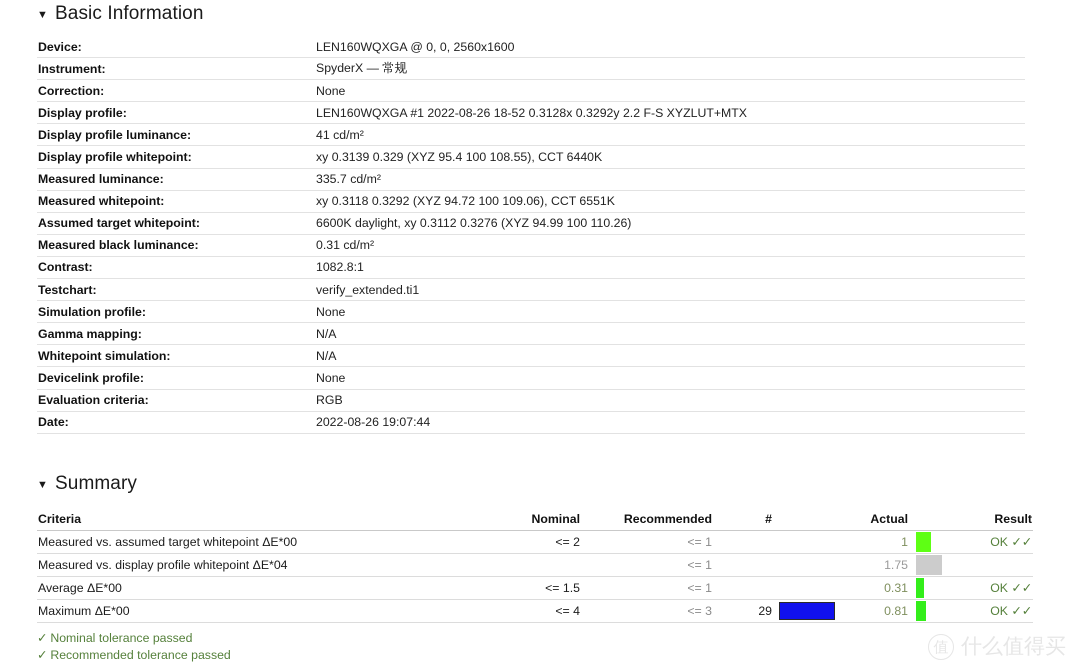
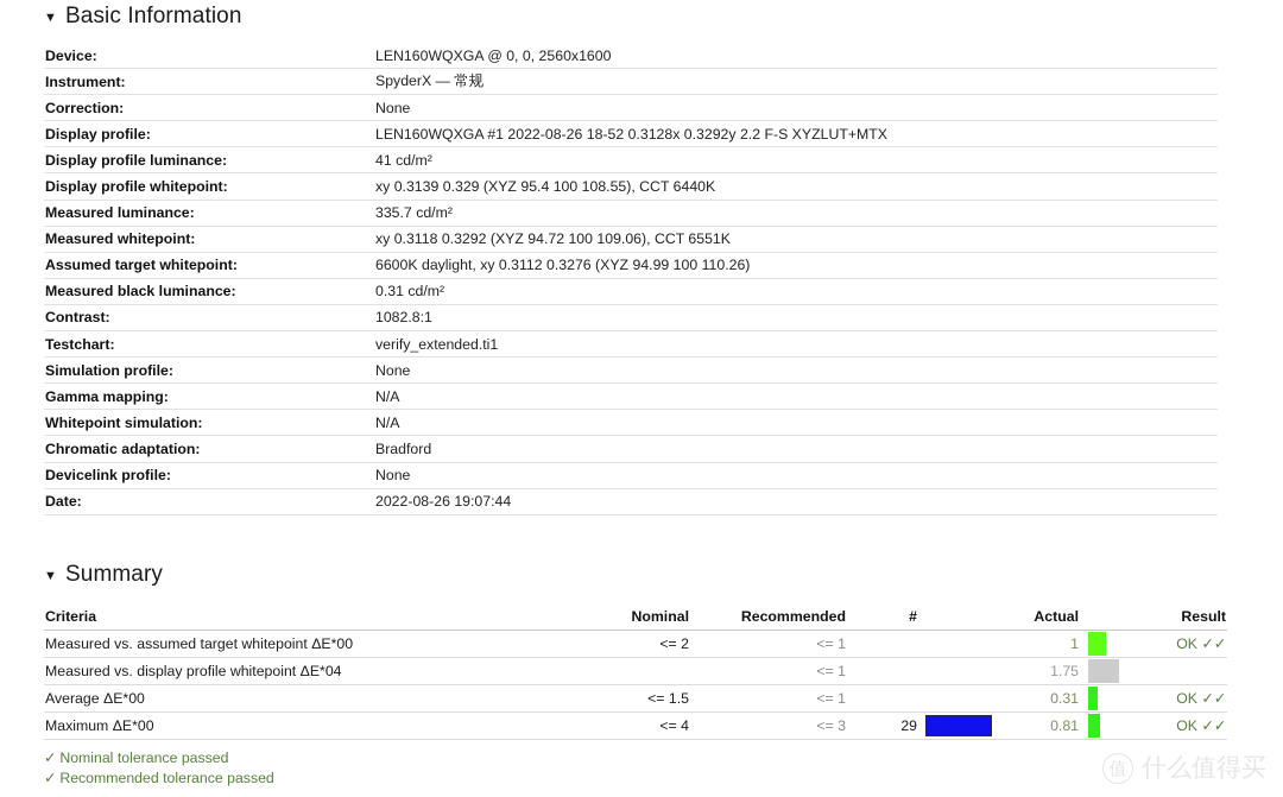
  ▼
  Basic Information
  Device:	LEN160WQXGA @ 0, 0, 2560x1600
  Instrument:	SpyderX — 常规
  Correction:	None
  Display profile:	LEN160WQXGA #1 2022-08-26 18-52 0.3128x 0.3292y 2.2 F-S XYZLUT+MTX
  Display profile luminance:	41 cd/m²
  Display profile whitepoint:	xy 0.3139 0.329 (XYZ 95.4 100 108.55), CCT 6440K
  Measured luminance:	335.7 cd/m²
  Measured whitepoint:	xy 0.3118 0.3292 (XYZ 94.72 100 109.06), CCT 6551K
  Assumed target whitepoint:	6600K daylight, xy 0.3112 0.3276 (XYZ 94.99 100 110.26)
  Measured black luminance:	0.31 cd/m²
  Contrast:	1082.8:1
  Testchart:	verify_extended.ti1
  Simulation profile:	None
  Gamma mapping:	N/A
  Whitepoint simulation:	N/A
+ Chromatic adaptation:	Bradford
  Devicelink profile:	None
- Evaluation criteria:	RGB
  Date:	2022-08-26 19:07:44
  ▼
  Summary
  Criteria	Nominal	Recommended	#		Actual		Result
  Measured vs. assumed target whitepoint ΔE*00	<= 2	<= 1			1		OK ✓✓
  Measured vs. display profile whitepoint ΔE*04		<= 1			1.75
  Average ΔE*00	<= 1.5	<= 1			0.31		OK ✓✓
  Maximum ΔE*00	<= 4	<= 3	29		0.81		OK ✓✓
  ✓ Nominal tolerance passed
  ✓ Recommended tolerance passed
  值
  什么值得买
